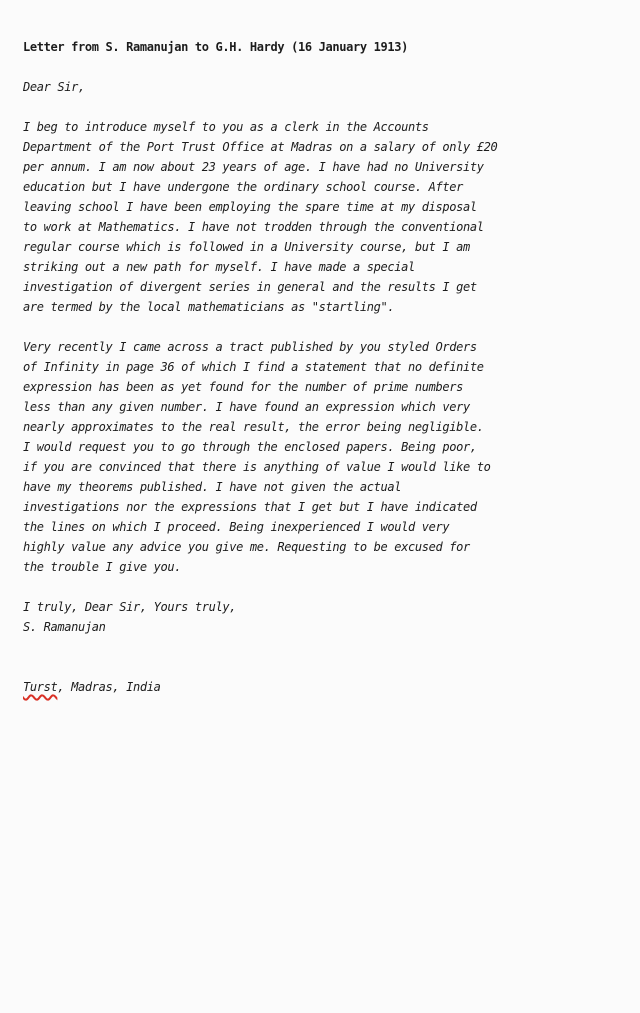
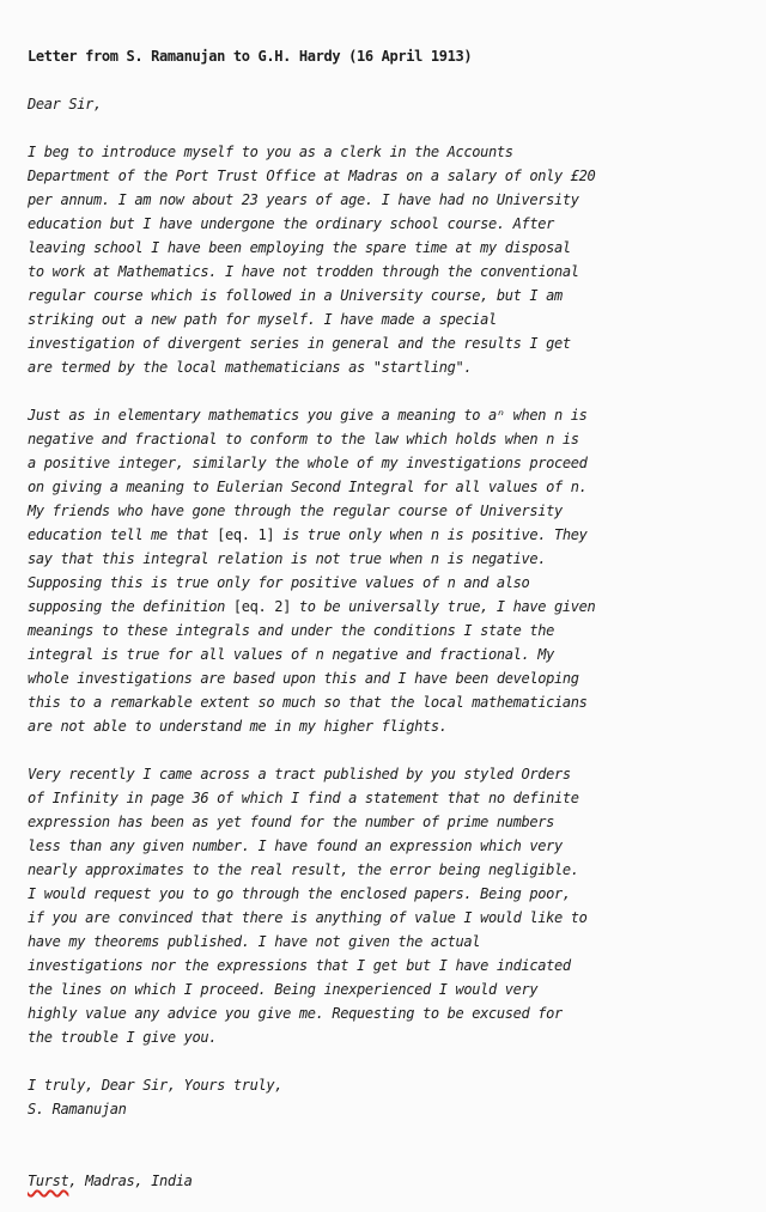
- Letter from S. Ramanujan to G.H. Hardy (16 January 1913)
+ Letter from S. Ramanujan to G.H. Hardy (16 April 1913)
  Dear Sir,
  I beg to introduce myself to you as a clerk in the Accounts
  Department of the Port Trust Office at Madras on a salary of only £20
  per annum. I am now about 23 years of age. I have had no University
  education but I have undergone the ordinary school course. After
  leaving school I have been employing the spare time at my disposal
  to work at Mathematics. I have not trodden through the conventional
  regular course which is followed in a University course, but I am
  striking out a new path for myself. I have made a special
  investigation of divergent series in general and the results I get
  are termed by the local mathematicians as "startling".
+ Just as in elementary mathematics you give a meaning to aⁿ when n is
+ negative and fractional to conform to the law which holds when n is
+ a positive integer, similarly the whole of my investigations proceed
+ on giving a meaning to Eulerian Second Integral for all values of n.
+ My friends who have gone through the regular course of University
+ education tell me that [eq. 1] is true only when n is positive. They
+ say that this integral relation is not true when n is negative.
+ Supposing this is true only for positive values of n and also
+ supposing the definition [eq. 2] to be universally true, I have given
+ meanings to these integrals and under the conditions I state the
+ integral is true for all values of n negative and fractional. My
+ whole investigations are based upon this and I have been developing
+ this to a remarkable extent so much so that the local mathematicians
+ are not able to understand me in my higher flights.
  Very recently I came across a tract published by you styled Orders
  of Infinity in page 36 of which I find a statement that no definite
  expression has been as yet found for the number of prime numbers
  less than any given number. I have found an expression which very
  nearly approximates to the real result, the error being negligible.
  I would request you to go through the enclosed papers. Being poor,
  if you are convinced that there is anything of value I would like to
  have my theorems published. I have not given the actual
  investigations nor the expressions that I get but I have indicated
  the lines on which I proceed. Being inexperienced I would very
  highly value any advice you give me. Requesting to be excused for
  the trouble I give you.
  I truly, Dear Sir, Yours truly,
  S. Ramanujan
  Turst, Madras, India
